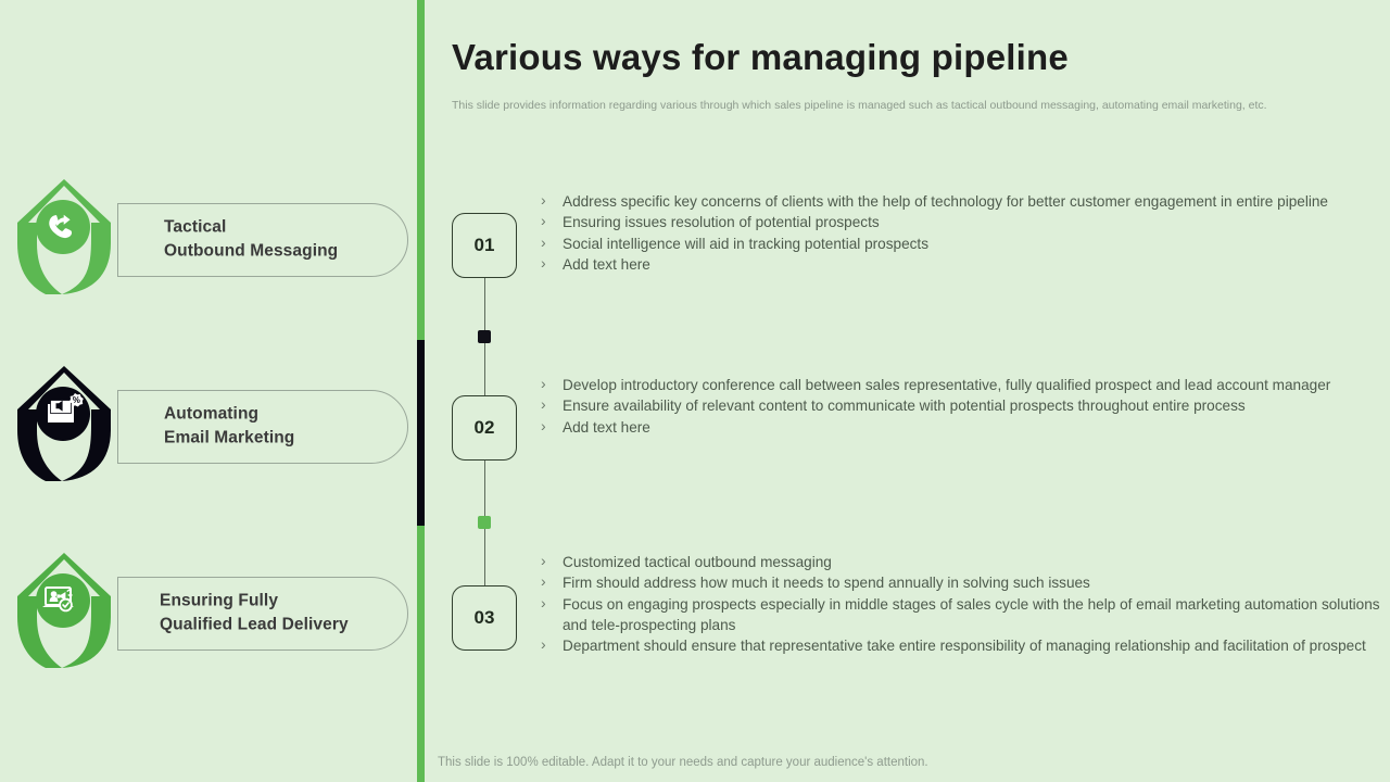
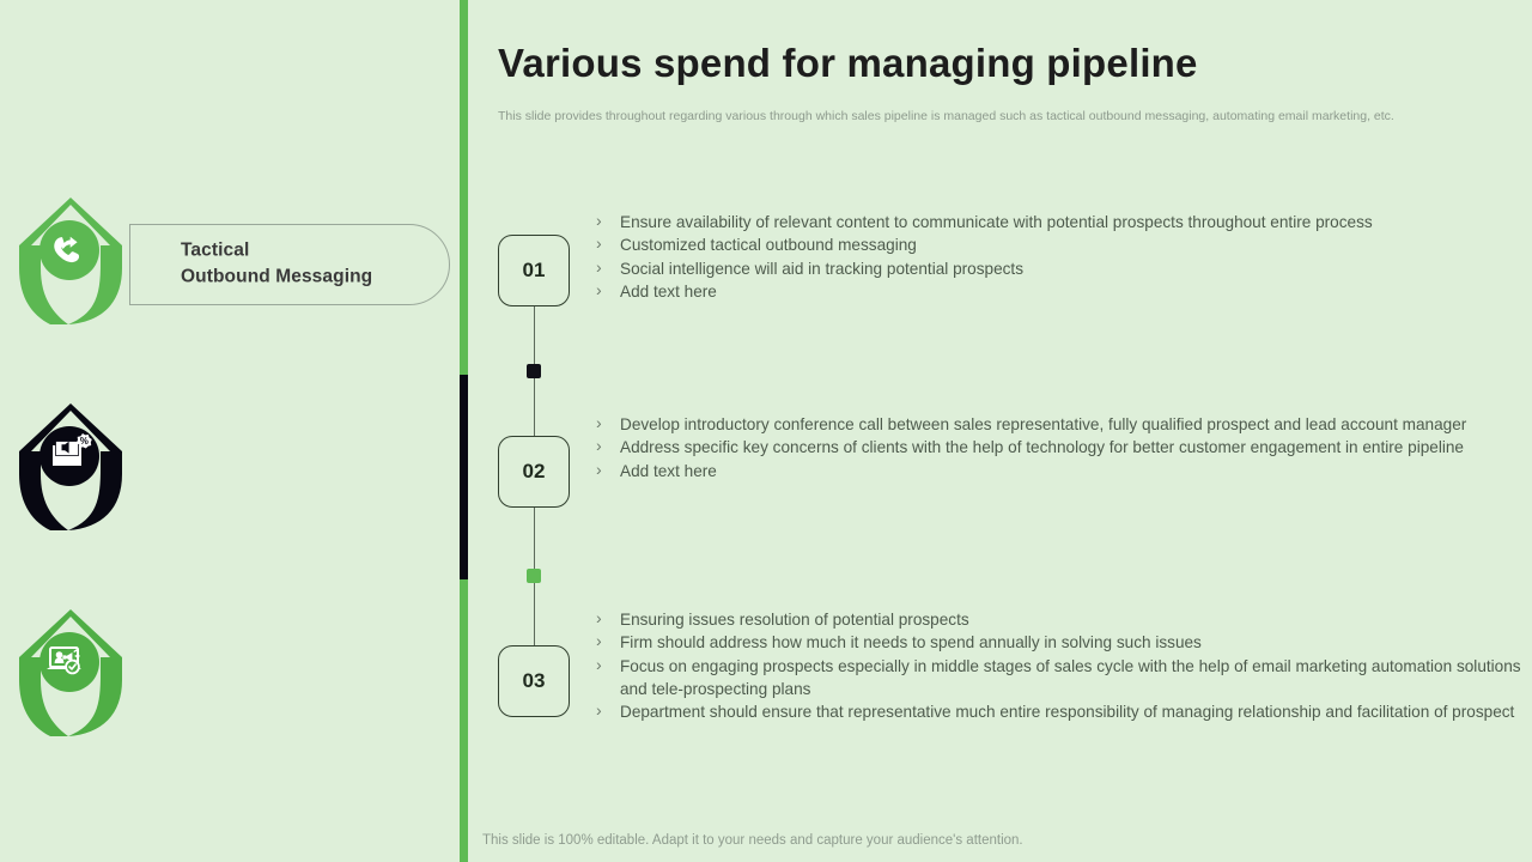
  Tactical
  Outbound Messaging
  %
- Automating
- Email Marketing
- Ensuring Fully
- Qualified Lead Delivery
- Various ways for managing pipeline
+ Various spend for managing pipeline
- This slide provides information regarding various through which sales pipeline is managed such as tactical outbound messaging, automating email marketing, etc.
+ This slide provides throughout regarding various through which sales pipeline is managed such as tactical outbound messaging, automating email marketing, etc.
  01
  02
  03
- Address specific key concerns of clients with the help of technology for better customer engagement in entire pipeline
+ Ensure availability of relevant content to communicate with potential prospects throughout entire process
- Ensuring issues resolution of potential prospects
+ Customized tactical outbound messaging
  Social intelligence will aid in tracking potential prospects
  Add text here
  Develop introductory conference call between sales representative, fully qualified prospect and lead account manager
- Ensure availability of relevant content to communicate with potential prospects throughout entire process
+ Address specific key concerns of clients with the help of technology for better customer engagement in entire pipeline
  Add text here
- Customized tactical outbound messaging
+ Ensuring issues resolution of potential prospects
  Firm should address how much it needs to spend annually in solving such issues
  Focus on engaging prospects especially in middle stages of sales cycle with the help of email marketing automation solutions and tele-prospecting plans
- Department should ensure that representative take entire responsibility of managing relationship and facilitation of prospect
+ Department should ensure that representative much entire responsibility of managing relationship and facilitation of prospect
  This slide is 100% editable. Adapt it to your needs and capture your audience's attention.
